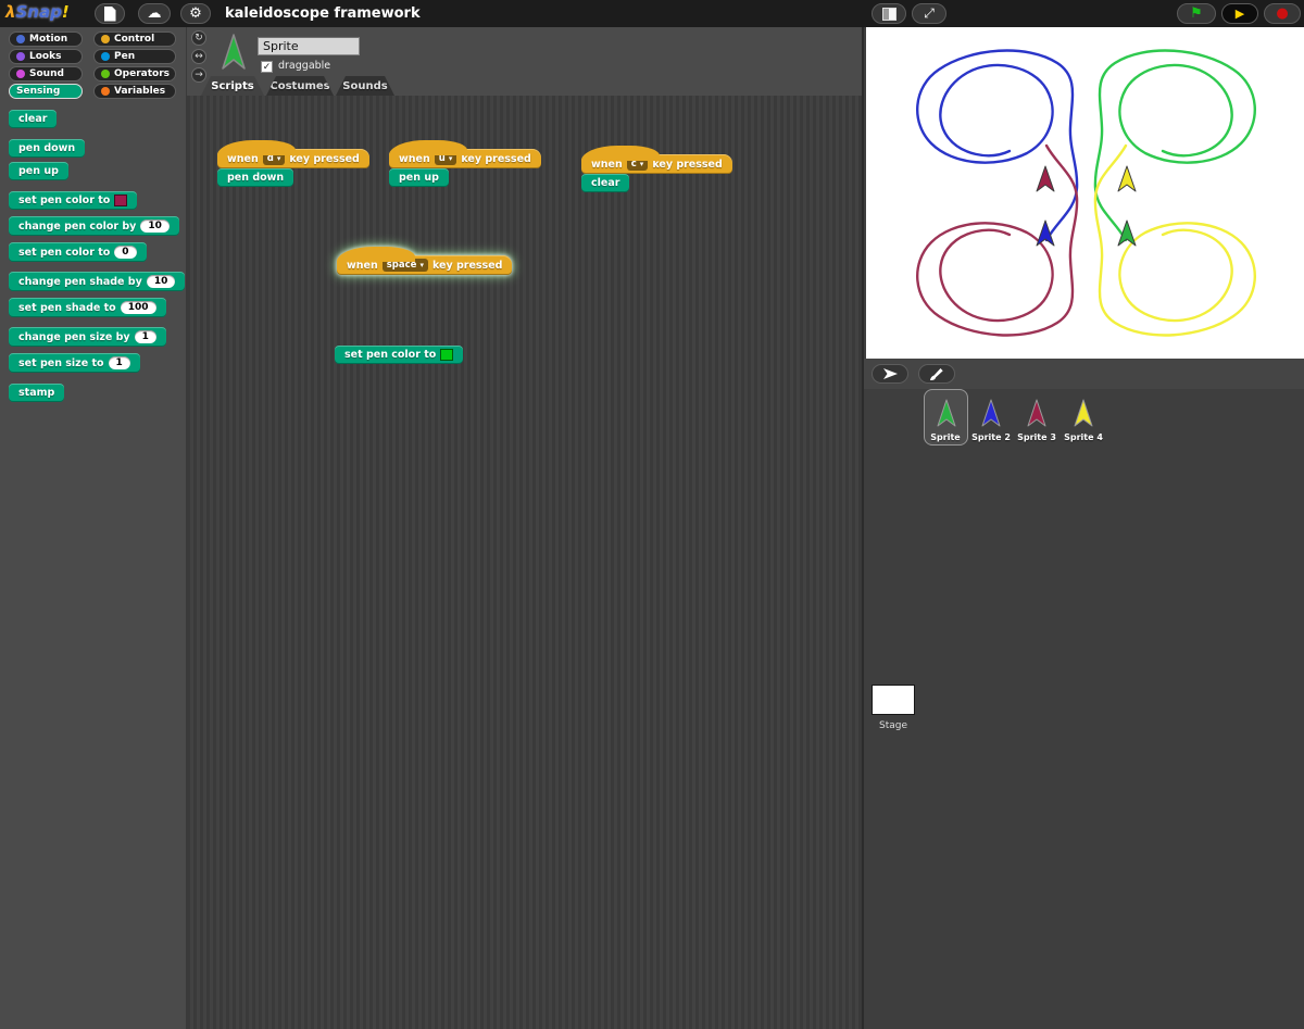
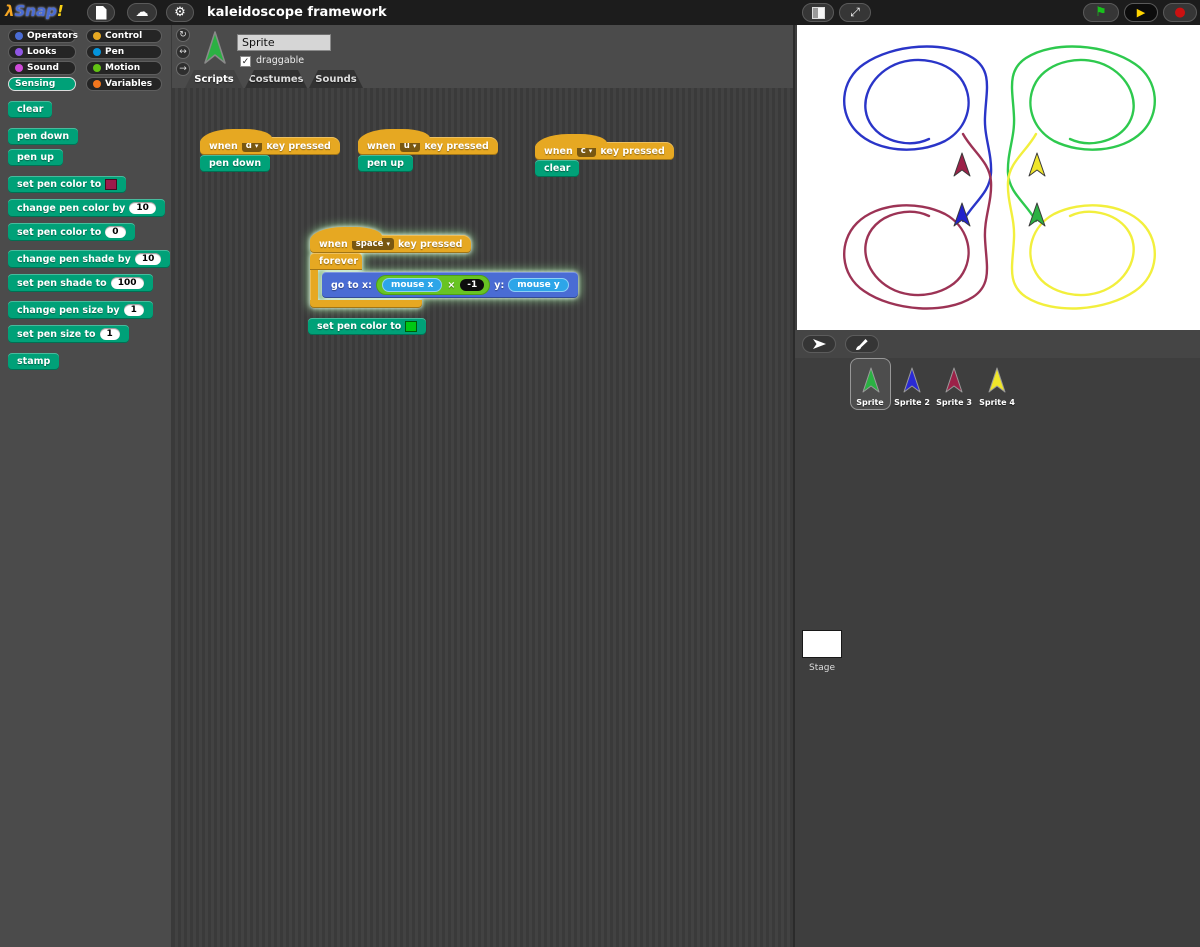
  λSnap!
  ☁
  ⚙
  kaleidoscope framework
  ⤢
  ⚑
  ▶
  ●
- Motion
+ Operators
  Control
  Looks
  Pen
  Sound
- Operators
+ Motion
  Sensing
  Variables
  clear
  pen down
  pen up
  set pen color to
  change pen color by
  10
  set pen color to
  0
  change pen shade by
  10
  set pen shade to
  100
  change pen size by
  1
  set pen size to
  1
  stamp
  ↻
  ↔
  →
  Sprite
  ✓
  draggable
  Scripts
  Costumes
  Sounds
  when
  d
  ▾
  key pressed
  pen down
  when
  u
  ▾
  key pressed
  pen up
  when
  c
  ▾
  key pressed
  clear
  when
  space
  ▾
  key pressed
+ forever
+ go to x:
+ mouse x
+ ×
+ -1
+ y:
+ mouse y
  set pen color to
  Sprite
  Sprite 2
  Sprite 3
  Sprite 4
  Stage
